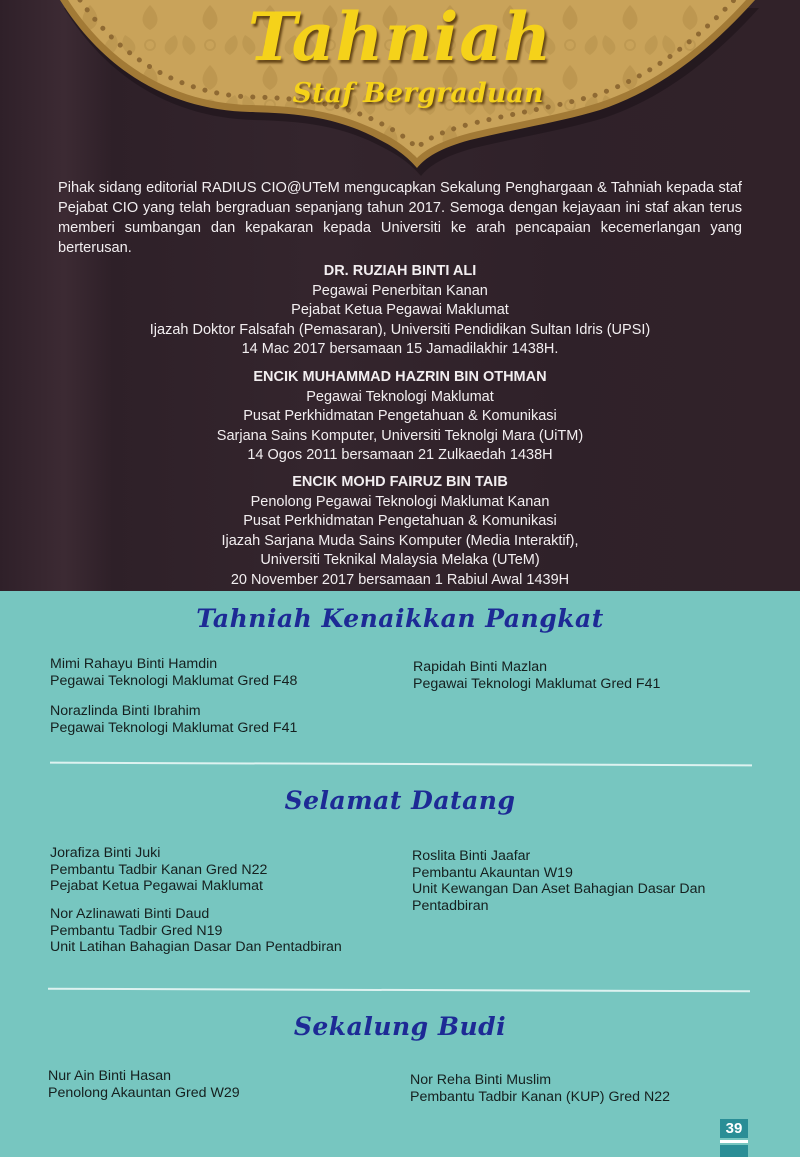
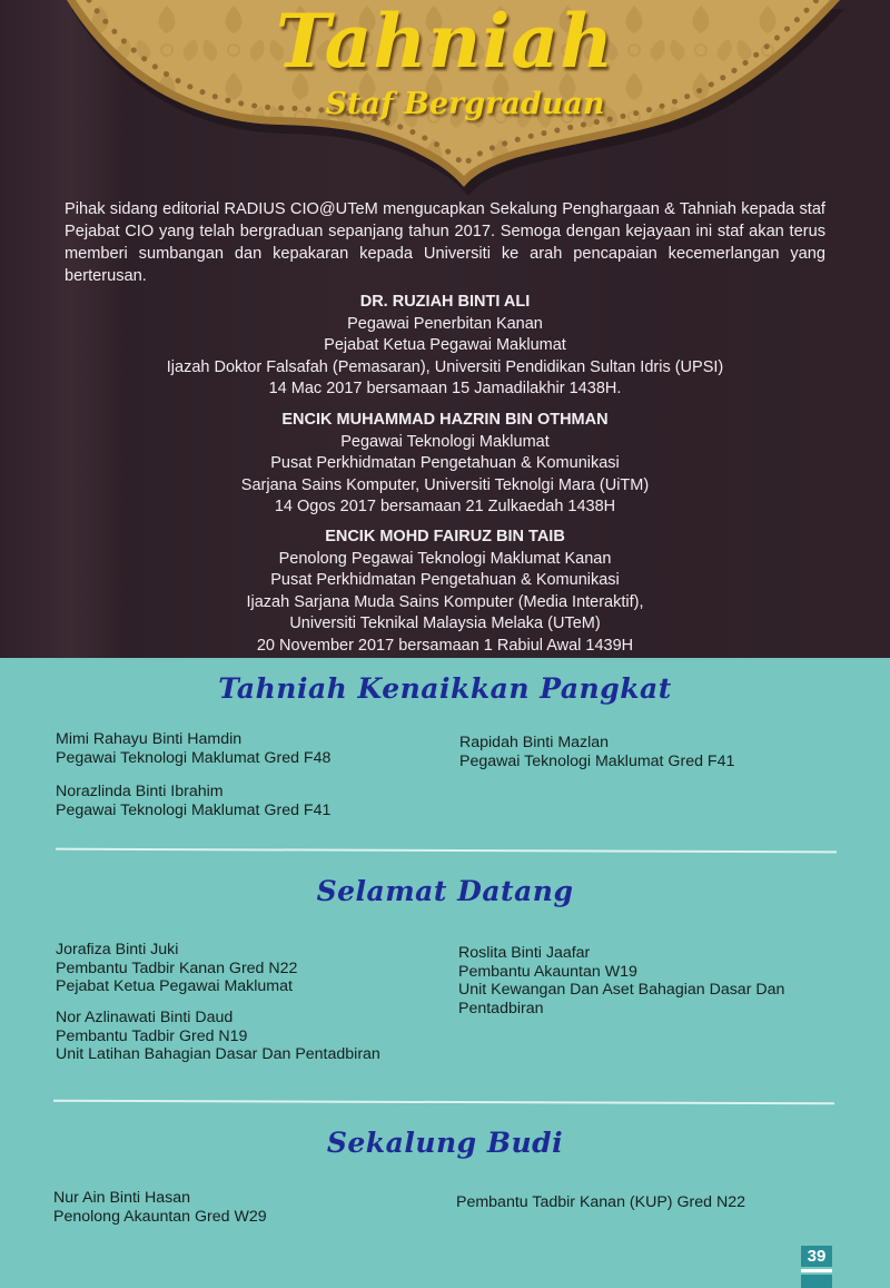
  Tahniah
  Staf Bergraduan
  Pihak sidang editorial RADIUS CIO@UTeM mengucapkan Sekalung Penghargaan & Tahniah kepada staf Pejabat CIO yang telah bergraduan sepanjang tahun 2017. Semoga dengan kejayaan ini staf akan terus memberi sumbangan dan kepakaran kepada Universiti ke arah pencapaian kecemerlangan yang berterusan.
  DR. RUZIAH BINTI ALI
  Pegawai Penerbitan Kanan
  Pejabat Ketua Pegawai Maklumat
  Ijazah Doktor Falsafah (Pemasaran), Universiti Pendidikan Sultan Idris (UPSI)
  14 Mac 2017 bersamaan 15 Jamadilakhir 1438H.
  ENCIK MUHAMMAD HAZRIN BIN OTHMAN
  Pegawai Teknologi Maklumat
  Pusat Perkhidmatan Pengetahuan & Komunikasi
  Sarjana Sains Komputer, Universiti Teknolgi Mara (UiTM)
- 14 Ogos 2011 bersamaan 21 Zulkaedah 1438H
+ 14 Ogos 2017 bersamaan 21 Zulkaedah 1438H
  ENCIK MOHD FAIRUZ BIN TAIB
  Penolong Pegawai Teknologi Maklumat Kanan
  Pusat Perkhidmatan Pengetahuan & Komunikasi
  Ijazah Sarjana Muda Sains Komputer (Media Interaktif),
  Universiti Teknikal Malaysia Melaka (UTeM)
  20 November 2017 bersamaan 1 Rabiul Awal 1439H
  Tahniah Kenaikkan Pangkat
  Mimi Rahayu Binti Hamdin
  Pegawai Teknologi Maklumat Gred F48
  Norazlinda Binti Ibrahim
  Pegawai Teknologi Maklumat Gred F41
  Rapidah Binti Mazlan
  Pegawai Teknologi Maklumat Gred F41
  Selamat Datang
  Jorafiza Binti Juki
  Pembantu Tadbir Kanan Gred N22
  Pejabat Ketua Pegawai Maklumat
  Nor Azlinawati Binti Daud
  Pembantu Tadbir Gred N19
  Unit Latihan Bahagian Dasar Dan Pentadbiran
  Roslita Binti Jaafar
  Pembantu Akauntan W19
  Unit Kewangan Dan Aset Bahagian Dasar Dan
  Pentadbiran
  Sekalung Budi
  Nur Ain Binti Hasan
  Penolong Akauntan Gred W29
- Nor Reha Binti Muslim
  Pembantu Tadbir Kanan (KUP) Gred N22
  39
